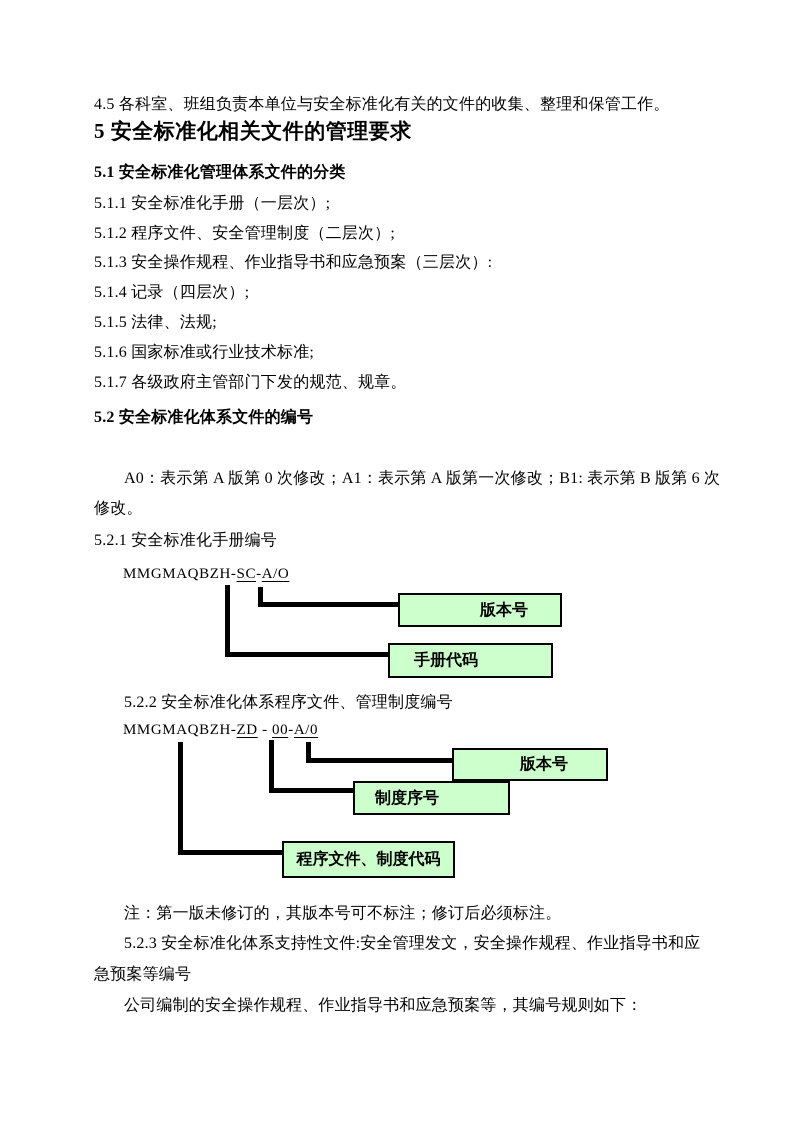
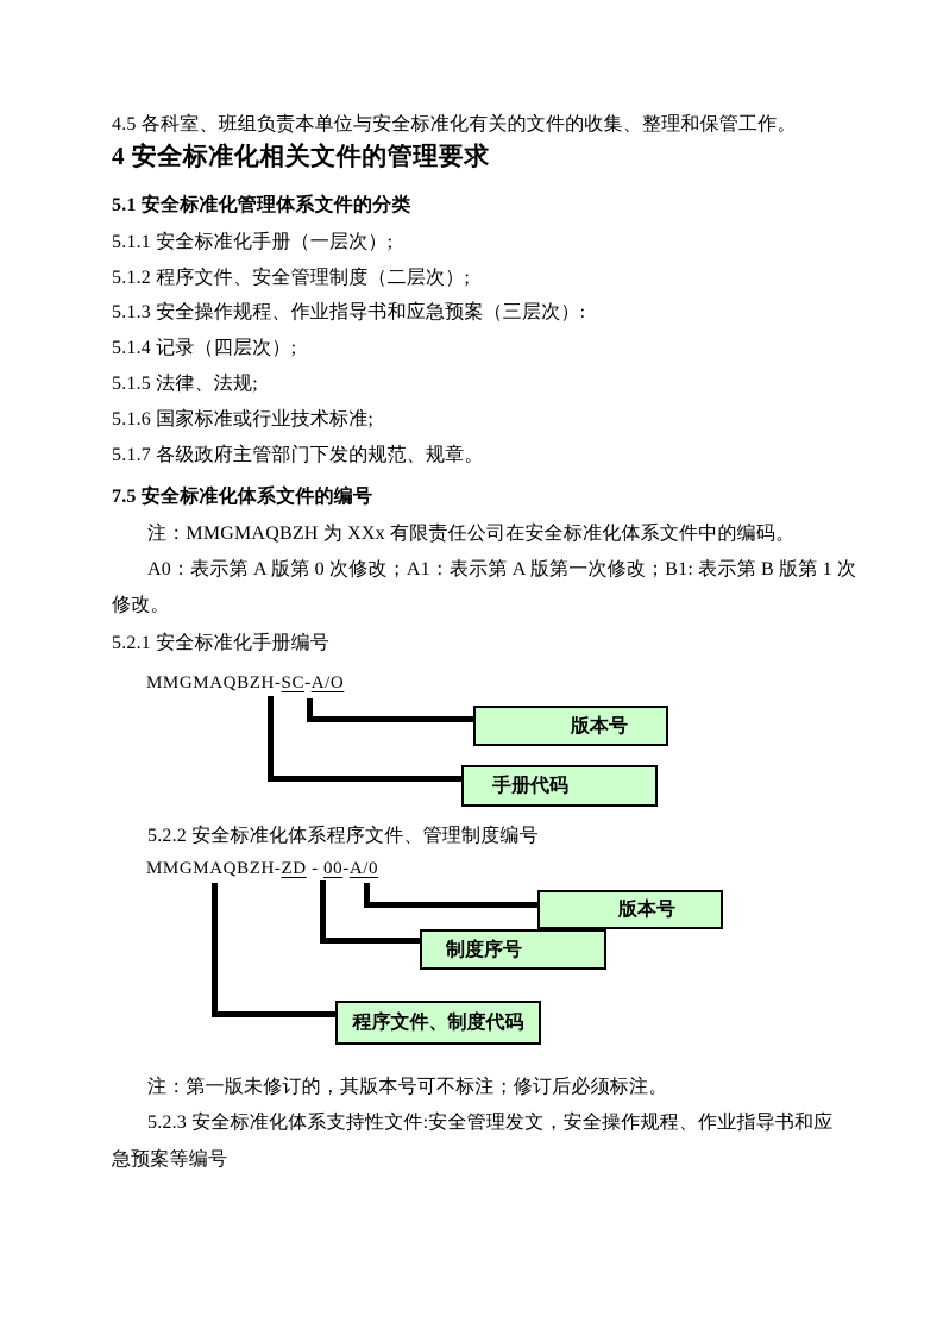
  4.5 各科室、班组负责本单位与安全标准化有关的文件的收集、整理和保管工作。
- 5 安全标准化相关文件的管理要求
+ 4 安全标准化相关文件的管理要求
  5.1 安全标准化管理体系文件的分类
  5.1.1 安全标准化手册（一层次）;
  5.1.2 程序文件、安全管理制度（二层次）;
  5.1.3 安全操作规程、作业指导书和应急预案（三层次）:
  5.1.4 记录（四层次）;
  5.1.5 法律、法规;
  5.1.6 国家标准或行业技术标准;
  5.1.7 各级政府主管部门下发的规范、规章。
- 5.2 安全标准化体系文件的编号
+ 7.5 安全标准化体系文件的编号
+ 注：MMGMAQBZH 为 XXx 有限责任公司在安全标准化体系文件中的编码。
- A0：表示第 A 版第 0 次修改；A1：表示第 A 版第一次修改；B1: 表示第 B 版第 6 次
+ A0：表示第 A 版第 0 次修改；A1：表示第 A 版第一次修改；B1: 表示第 B 版第 1 次
  修改。
  5.2.1 安全标准化手册编号
  MMGMAQBZH-SC-A/O
  版本号
  手册代码
  5.2.2 安全标准化体系程序文件、管理制度编号
  MMGMAQBZH-ZD - 00-A/0
  制度序号
  版本号
  程序文件、制度代码
  注：第一版未修订的，其版本号可不标注；修订后必须标注。
  5.2.3 安全标准化体系支持性文件:安全管理发文，安全操作规程、作业指导书和应
  急预案等编号
- 公司编制的安全操作规程、作业指导书和应急预案等，其编号规则如下：
